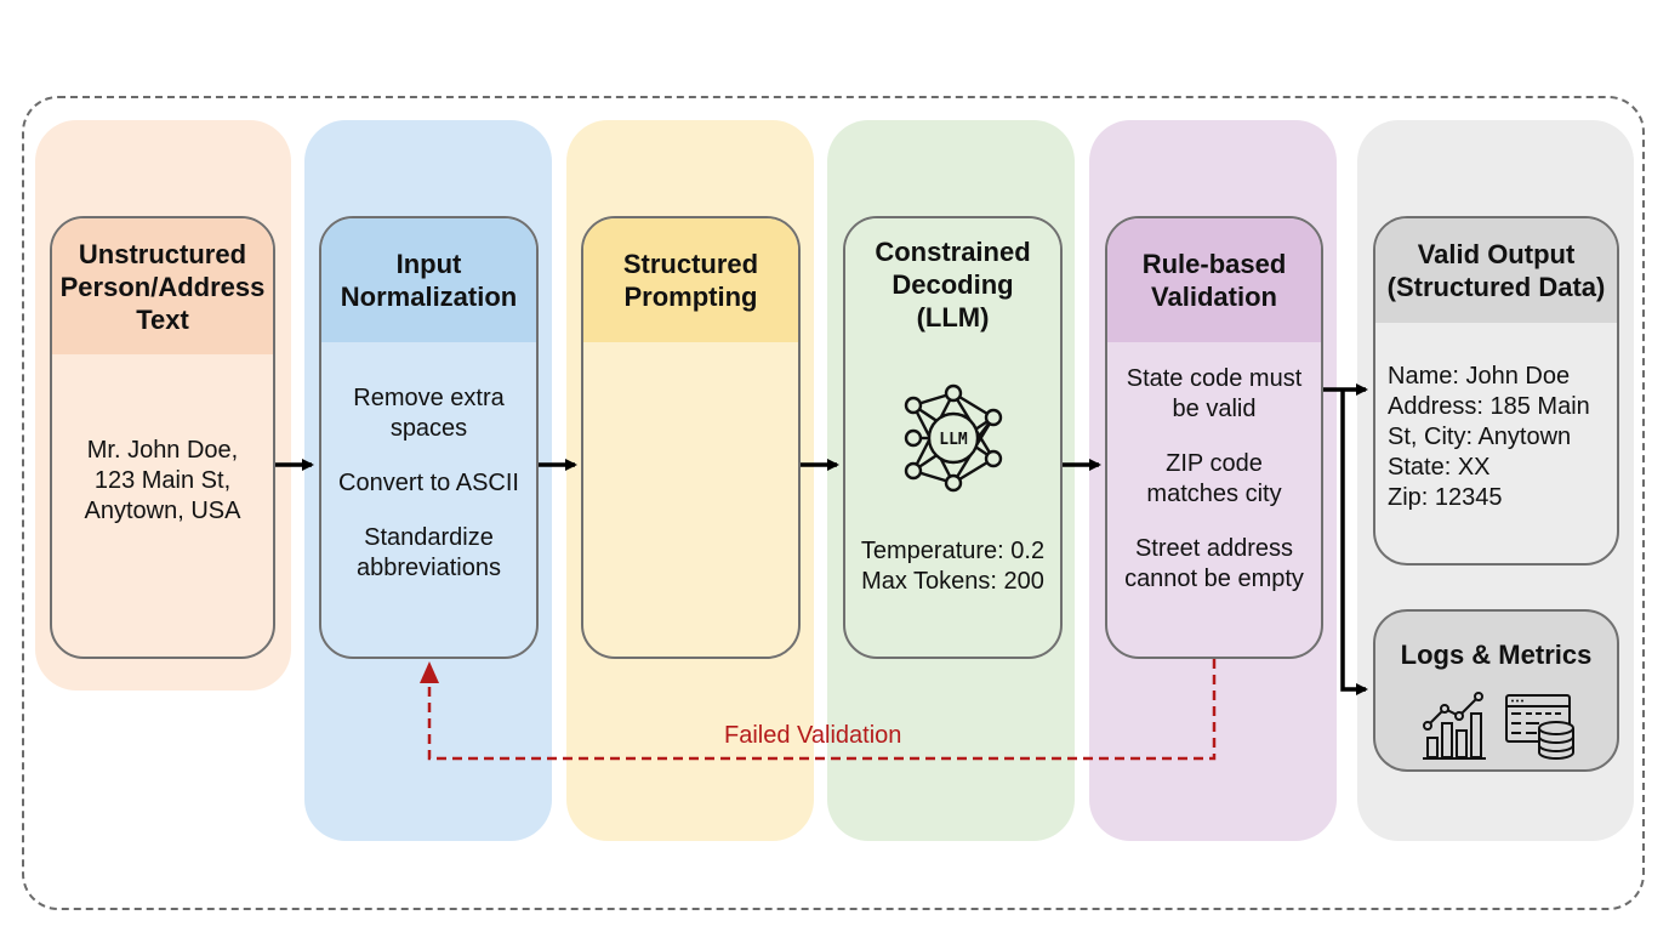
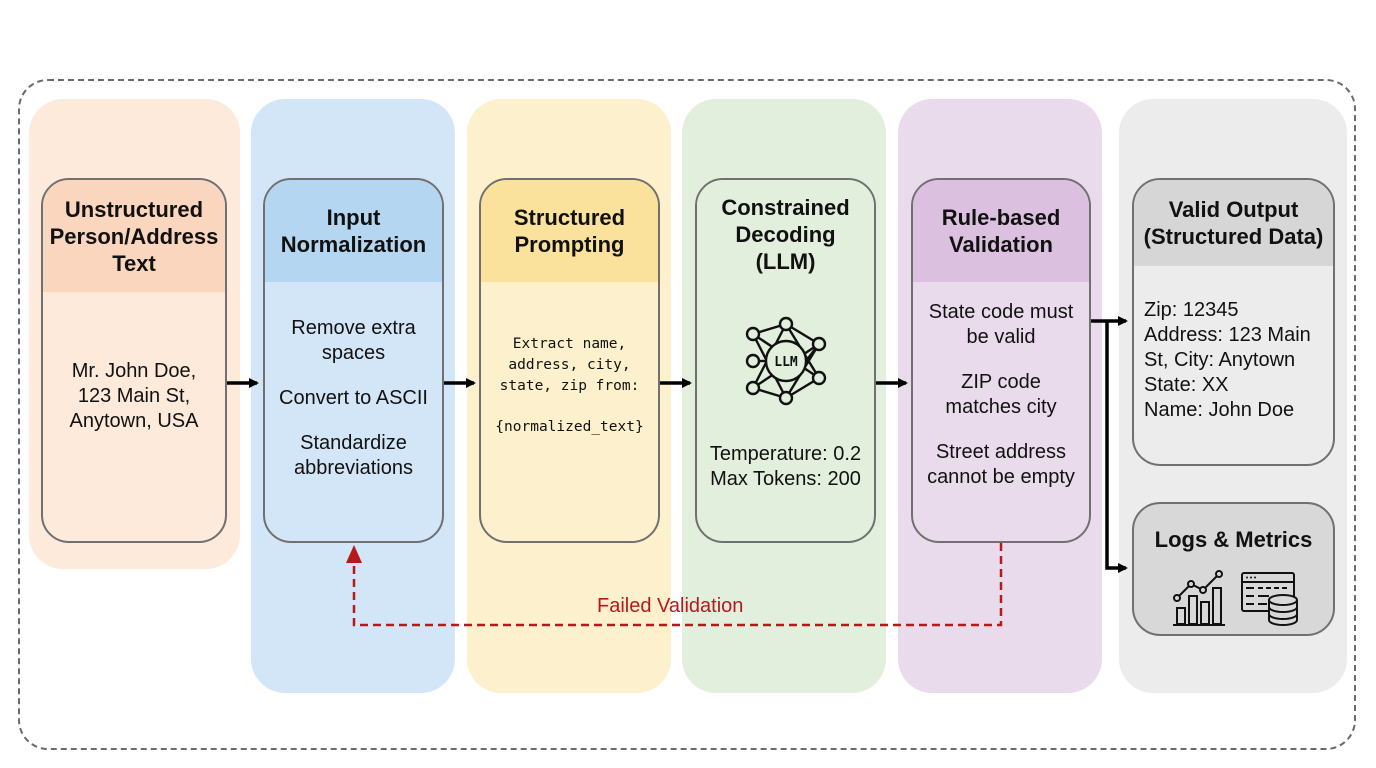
  Unstructured
  Person/Address
  Text
  Mr. John Doe,
  123 Main St,
  Anytown, USA
  Input
  Normalization
  Remove extra
  spaces
  Convert to ASCII
  Standardize
  abbreviations
  Structured
  Prompting
+ Extract name,
+ address, city,
+ state, zip from:
+ {normalized_text}
  Constrained
  Decoding
  (LLM)
  LLM
  Temperature: 0.2
  Max Tokens: 200
  Rule-based
  Validation
  State code must
  be valid
  ZIP code
  matches city
  Street address
  cannot be empty
  Valid Output
  (Structured Data)
- Name: John Doe
+ Zip: 12345
- Address: 185 Main
+ Address: 123 Main
  St, City: Anytown
  State: XX
- Zip: 12345
+ Name: John Doe
  Logs & Metrics
  Failed Validation
